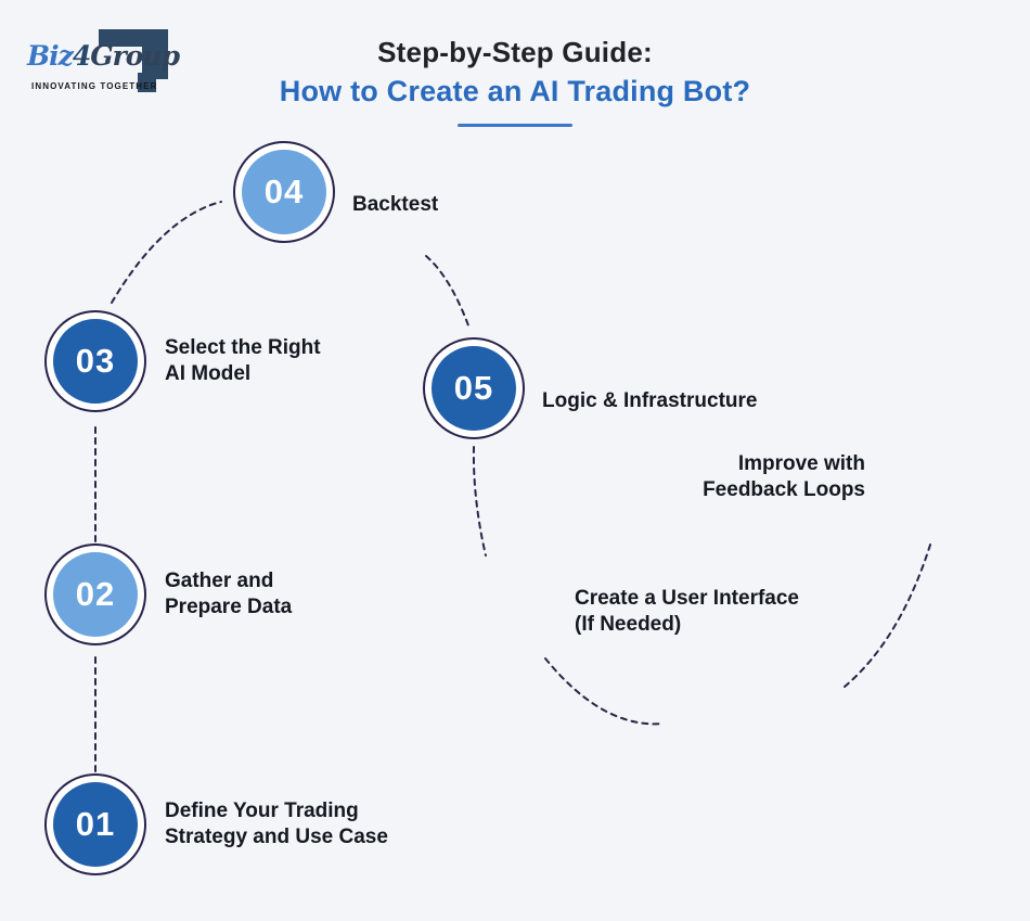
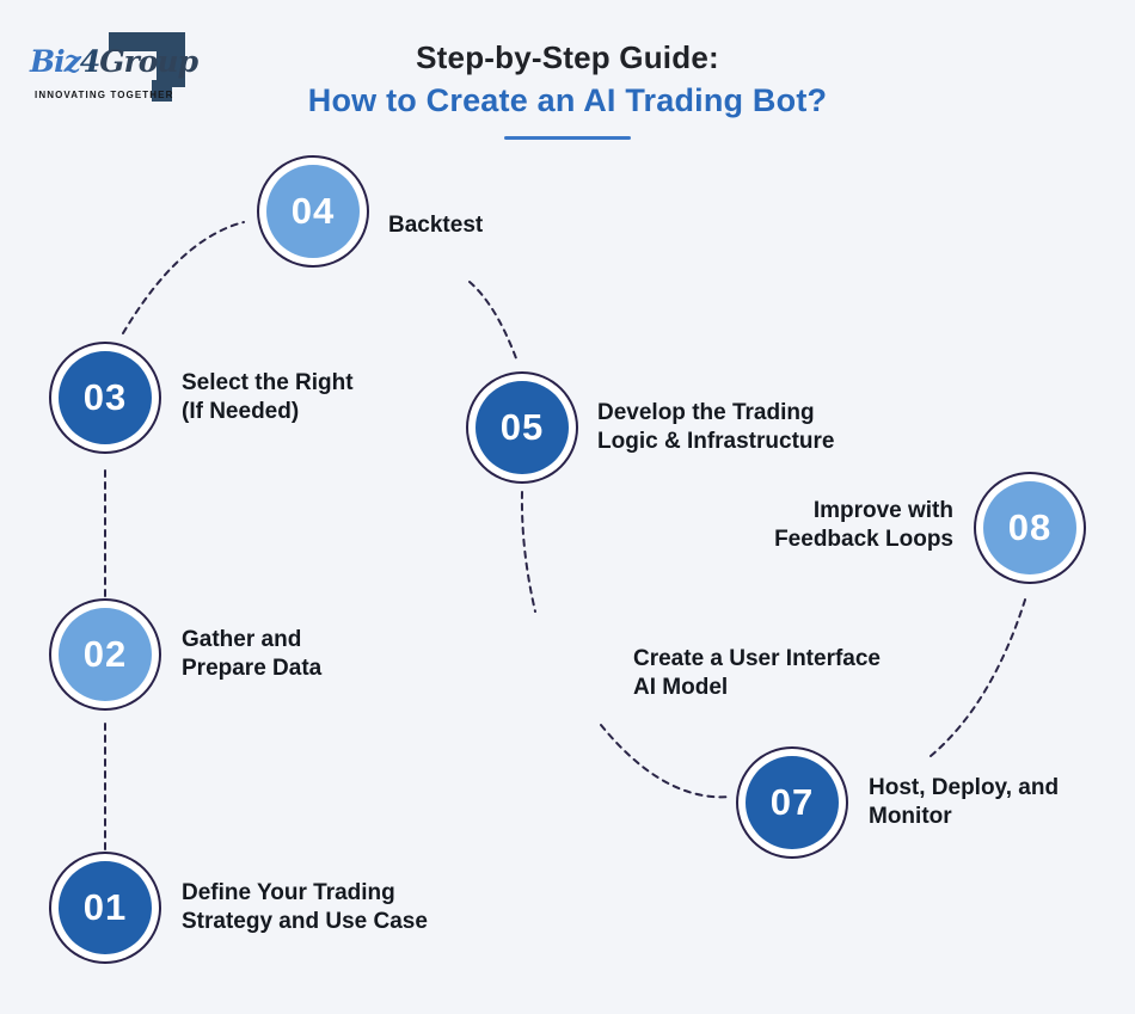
  Biz4Group
  INNOVATING TOGETHER
  Step-by-Step Guide:
  How to Create an AI Trading Bot?
  01
  Define Your Trading
  Strategy and Use Case
  02
  Gather and
  Prepare Data
  03
  Select the Right
- AI Model
+ (If Needed)
  04
  Backtest
  05
+ Develop the Trading
  Logic & Infrastructure
  Create a User Interface
- (If Needed)
+ AI Model
+ 07
+ Host, Deploy, and
+ Monitor
+ 08
  Improve with
  Feedback Loops
